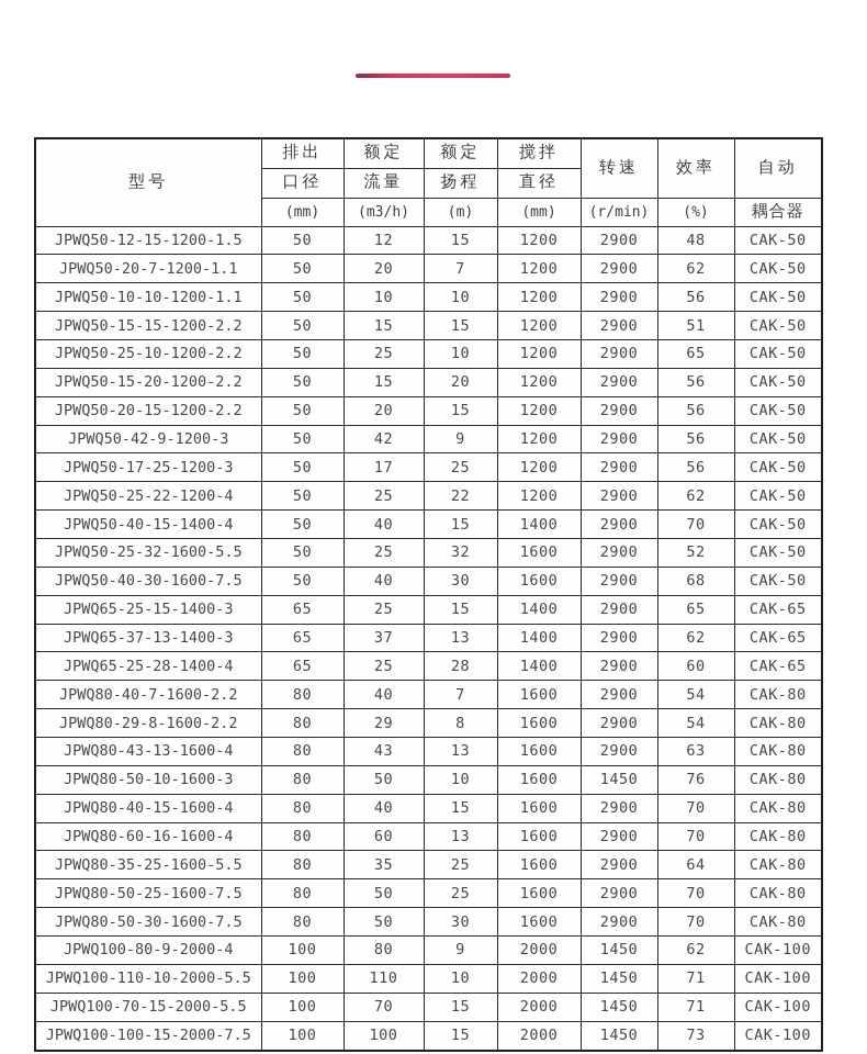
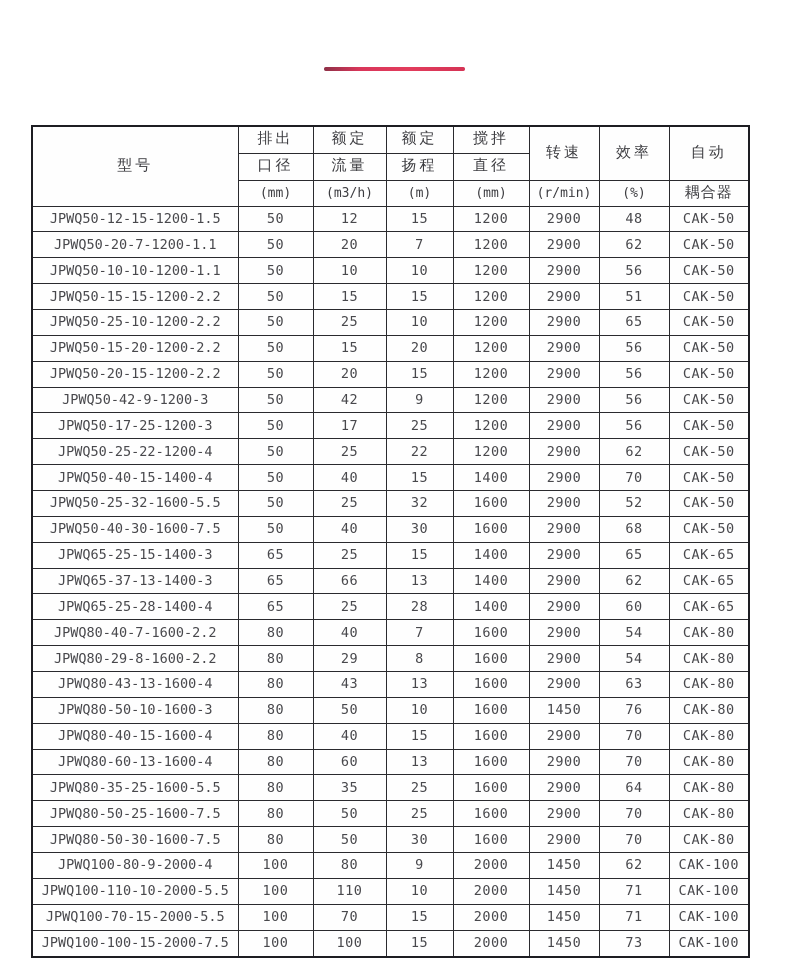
  型号	排出	额定	额定	搅拌	转速	效率	自动
  口径	流量	扬程	直径
  (mm)	(m3/h)	(m)	(mm)	(r/min)	(%)	耦合器
  JPWQ50-12-15-1200-1.5	50	12	15	1200	2900	48	CAK-50
  JPWQ50-20-7-1200-1.1	50	20	7	1200	2900	62	CAK-50
  JPWQ50-10-10-1200-1.1	50	10	10	1200	2900	56	CAK-50
  JPWQ50-15-15-1200-2.2	50	15	15	1200	2900	51	CAK-50
  JPWQ50-25-10-1200-2.2	50	25	10	1200	2900	65	CAK-50
  JPWQ50-15-20-1200-2.2	50	15	20	1200	2900	56	CAK-50
  JPWQ50-20-15-1200-2.2	50	20	15	1200	2900	56	CAK-50
  JPWQ50-42-9-1200-3	50	42	9	1200	2900	56	CAK-50
  JPWQ50-17-25-1200-3	50	17	25	1200	2900	56	CAK-50
  JPWQ50-25-22-1200-4	50	25	22	1200	2900	62	CAK-50
  JPWQ50-40-15-1400-4	50	40	15	1400	2900	70	CAK-50
  JPWQ50-25-32-1600-5.5	50	25	32	1600	2900	52	CAK-50
  JPWQ50-40-30-1600-7.5	50	40	30	1600	2900	68	CAK-50
  JPWQ65-25-15-1400-3	65	25	15	1400	2900	65	CAK-65
- JPWQ65-37-13-1400-3	65	37	13	1400	2900	62	CAK-65
+ JPWQ65-37-13-1400-3	65	66	13	1400	2900	62	CAK-65
  JPWQ65-25-28-1400-4	65	25	28	1400	2900	60	CAK-65
  JPWQ80-40-7-1600-2.2	80	40	7	1600	2900	54	CAK-80
  JPWQ80-29-8-1600-2.2	80	29	8	1600	2900	54	CAK-80
  JPWQ80-43-13-1600-4	80	43	13	1600	2900	63	CAK-80
  JPWQ80-50-10-1600-3	80	50	10	1600	1450	76	CAK-80
  JPWQ80-40-15-1600-4	80	40	15	1600	2900	70	CAK-80
- JPWQ80-60-16-1600-4	80	60	13	1600	2900	70	CAK-80
+ JPWQ80-60-13-1600-4	80	60	13	1600	2900	70	CAK-80
  JPWQ80-35-25-1600-5.5	80	35	25	1600	2900	64	CAK-80
  JPWQ80-50-25-1600-7.5	80	50	25	1600	2900	70	CAK-80
  JPWQ80-50-30-1600-7.5	80	50	30	1600	2900	70	CAK-80
  JPWQ100-80-9-2000-4	100	80	9	2000	1450	62	CAK-100
  JPWQ100-110-10-2000-5.5	100	110	10	2000	1450	71	CAK-100
  JPWQ100-70-15-2000-5.5	100	70	15	2000	1450	71	CAK-100
  JPWQ100-100-15-2000-7.5	100	100	15	2000	1450	73	CAK-100
